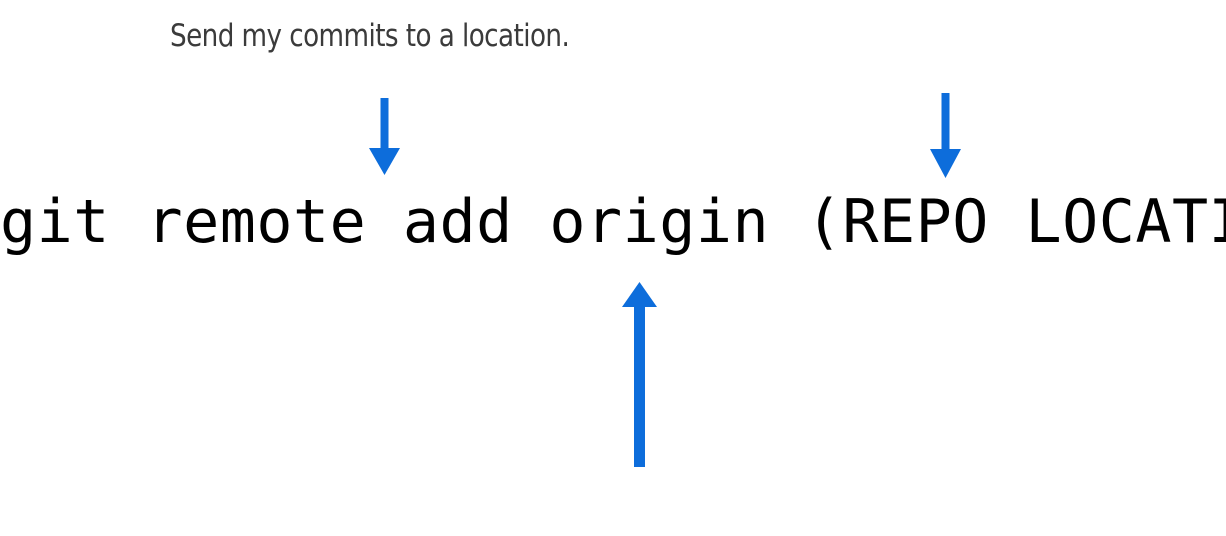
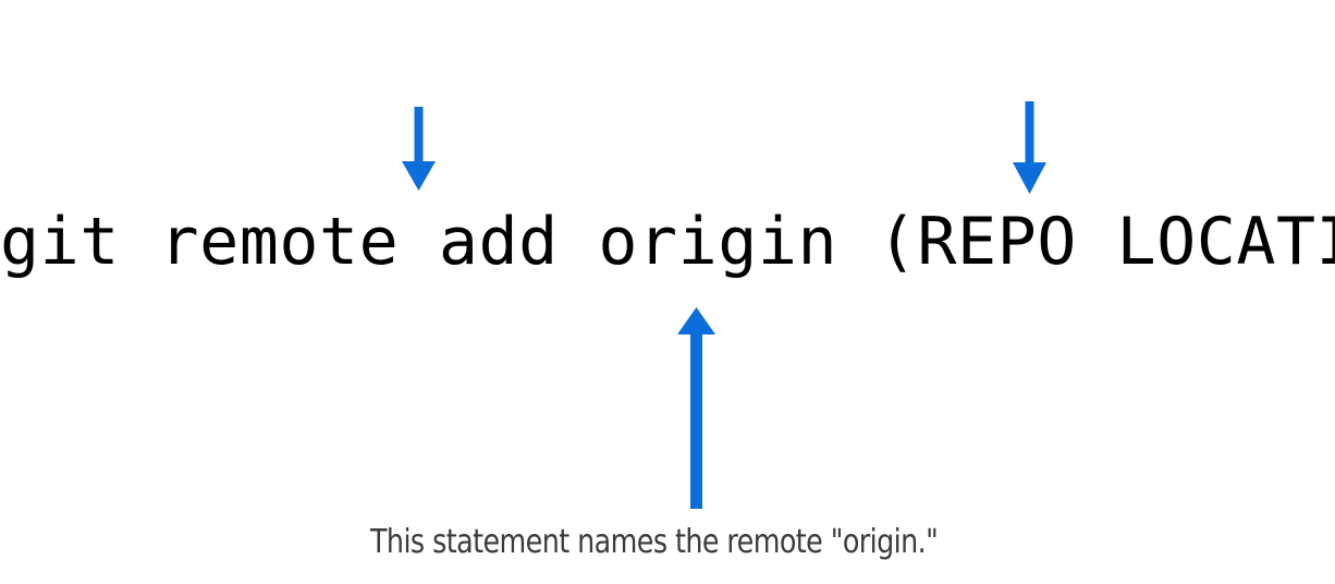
- Send my commits to a location.
  git remote add origin (REPO LOCAT
+ This statement names the remote "origin."
